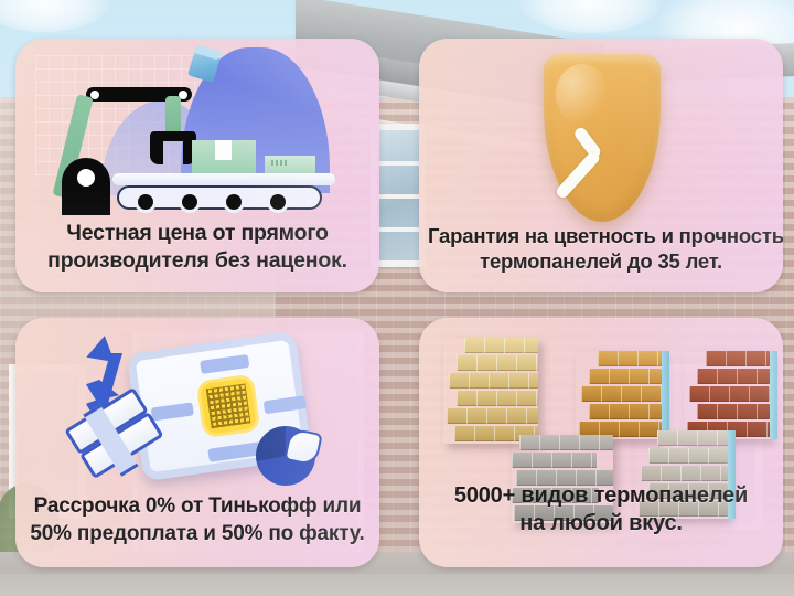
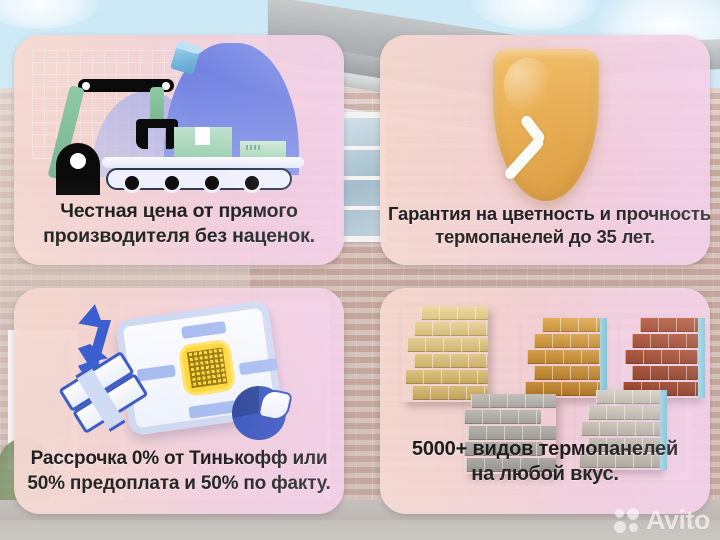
+ Avito
